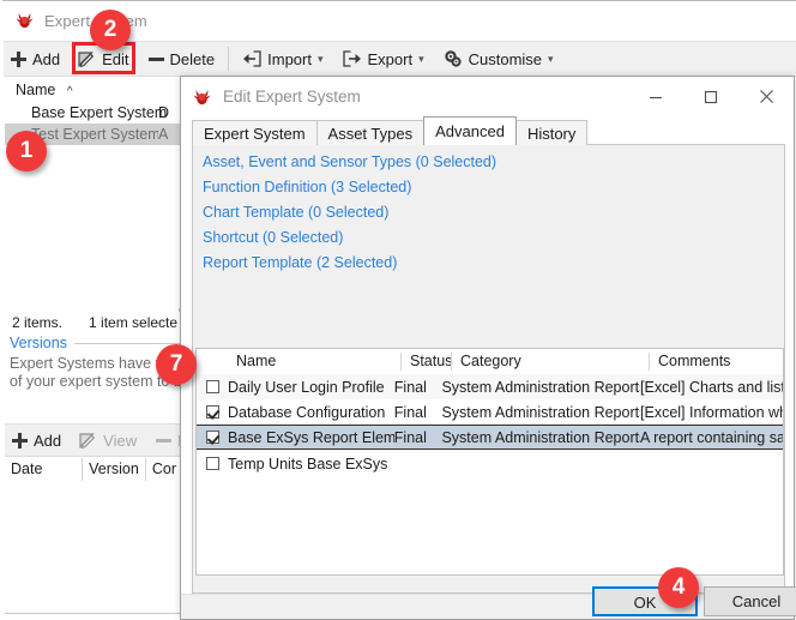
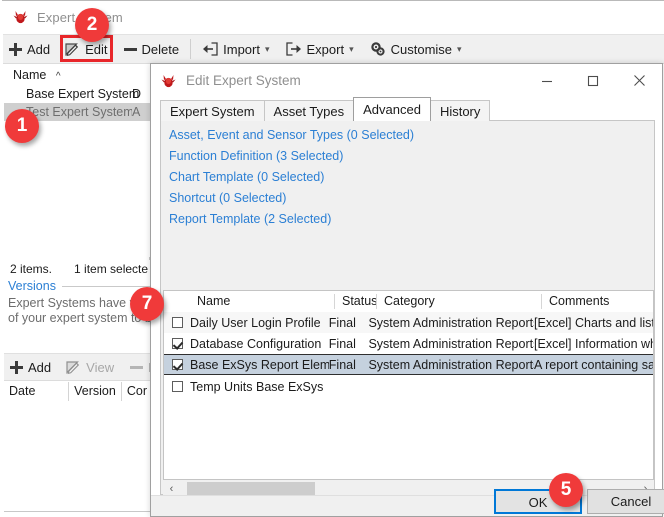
  Add
  Edit
  Delete
  Import
  ▾
  Export
  ▾
  Customise
  ▾
  Name ^
  Base Expert System
  est Expert System
  D
  A
  2 items.
  1 item selecte
  Versions
  Expert Systems have
  of your expert system t
  Add
  View
  Version
  Cor
  Edit Expert System
  Expert System
  Asset Types
  Advanced
  History
  Asset, Event and Sensor Types (0 Selected)
  Function Definition (3 Selected)
  Chart Template (0 Selected)
  Shortcut (0 Selected)
  Report Template (2 Selected)
  Name
  Status
  Category
  Comments
  Daily User Login Profile
  Final
  System Administration Report
  [Excel] Charts and lis
  Database Configuration
  Final
  System Administration Report
  [Excel] Information w
  Base ExSys Report Elem
  Final
  System Administration Report
  A report containing sa
  Temp Units Base ExSys
+ ‹
  OK
  Cancel
  1
  2
  7
- 4
+ 5
